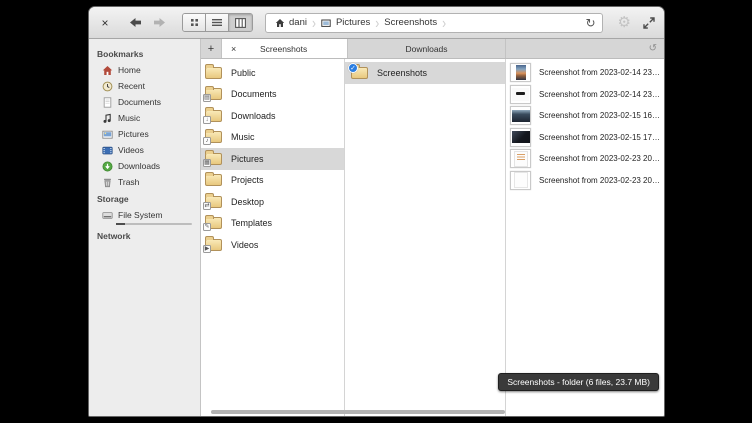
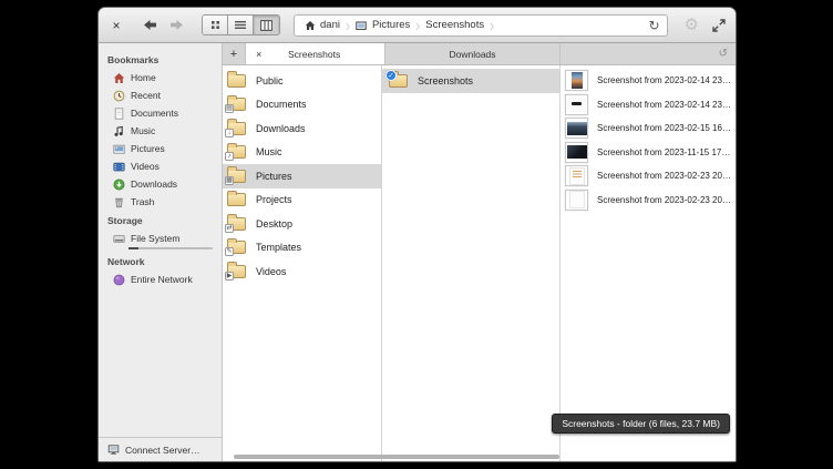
  ×
  dani
  ›
  Pictures
  ›
  Screenshots
  ›
  ↻
  ⚙
  Bookmarks
  Home
  Recent
  Documents
  Music
  Pictures
  Videos
  Downloads
  Trash
  Storage
  File System
  Network
+ Entire Network
+ Connect Server…
  +
  ×
  Screenshots
  Downloads
  ↺
  Public
  Documents
  Downloads
  Music
  Pictures
  Projects
  Desktop
  Templates
  Videos
  Screenshots
  Screenshot from 2023-02-14 23…
  Screenshot from 2023-02-14 23…
  Screenshot from 2023-02-15 16…
- Screenshot from 2023-02-15 17…
+ Screenshot from 2023-11-15 17…
  Screenshot from 2023-02-23 20…
  Screenshot from 2023-02-23 20…
  Screenshots - folder (6 files, 23.7 MB)
